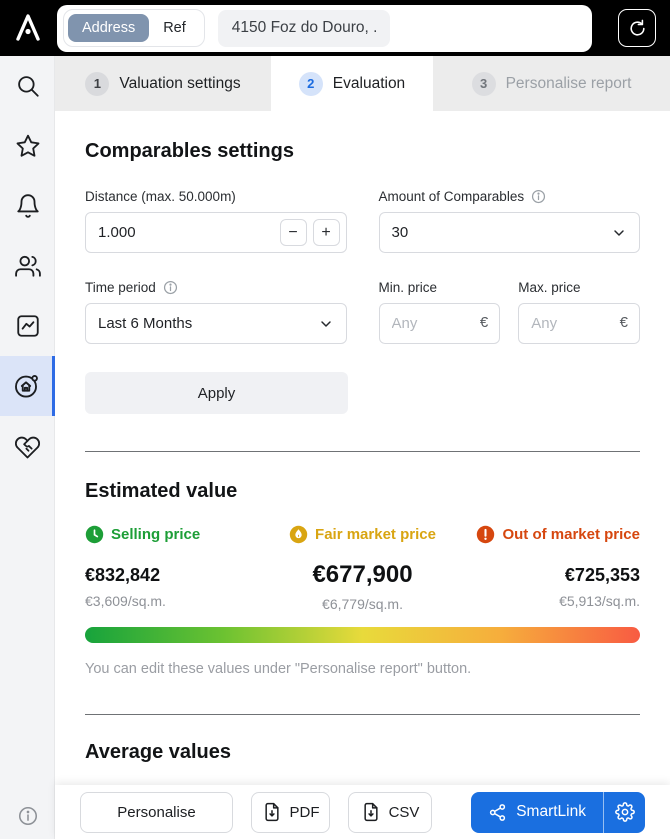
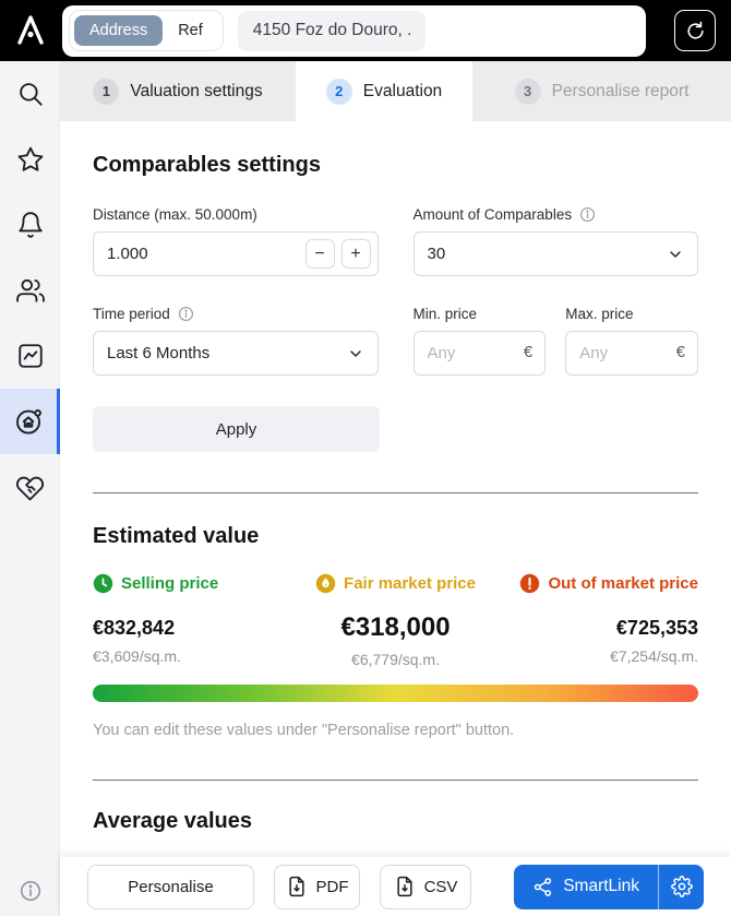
  Address
  Ref
  4150 Foz do Douro, .
  1
  Valuation settings
  2
  Evaluation
  3
  Personalise report
  Comparables settings
  Distance (max. 50.000m)
  1.000
  −
  +
  Amount of Comparables
  30
  Time period
  Last 6 Months
  Min. price
  Any
  €
  Max. price
  Any
  €
  Apply
  Estimated value
  Selling price
  Fair market price
  Out of market price
  €832,842
  €3,609/sq.m.
- €677,900
+ €318,000
  €6,779/sq.m.
  €725,353
- €5,913/sq.m.
+ €7,254/sq.m.
  You can edit these values under "Personalise report" button.
  Average values
  Personalise
  PDF
  CSV
  SmartLink
